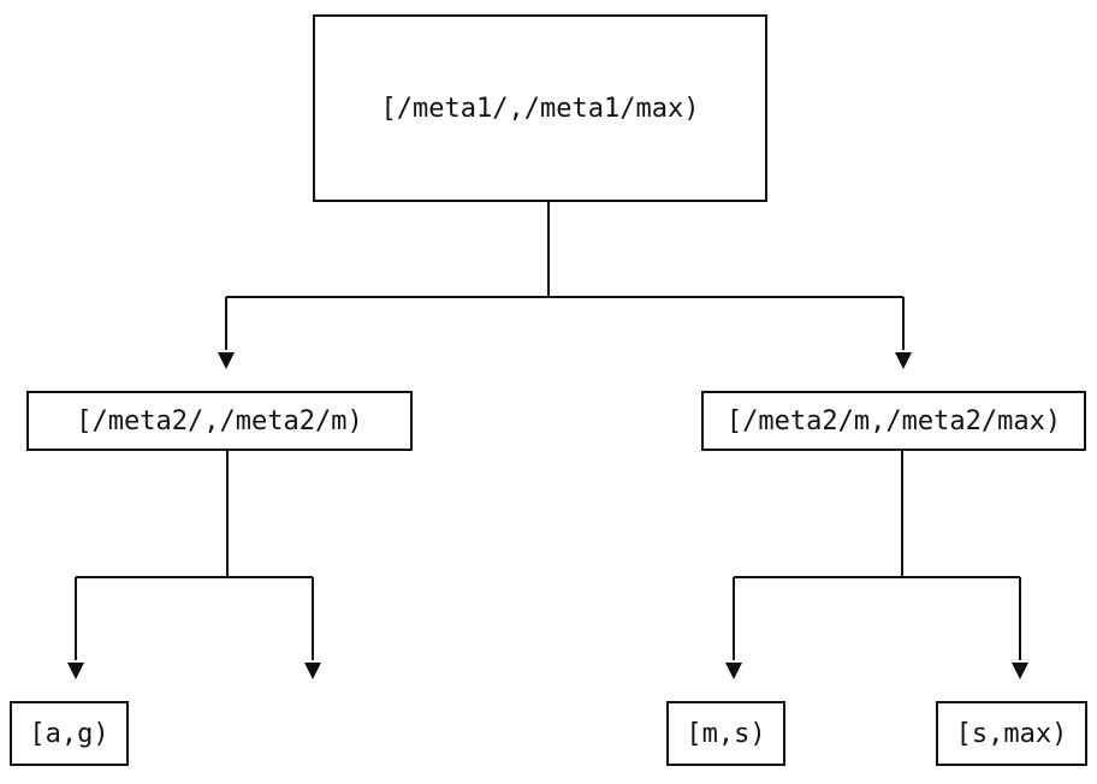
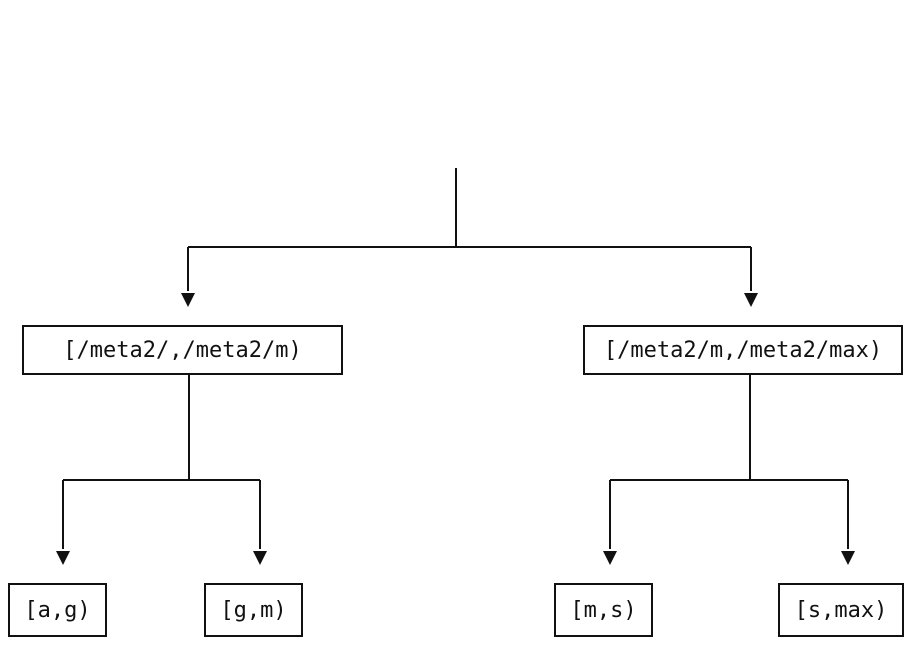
- [/meta1/,/meta1/max)
  [/meta2/,/meta2/m)
  [/meta2/m,/meta2/max)
  [a,g)
+ [g,m)
  [m,s)
  [s,max)
